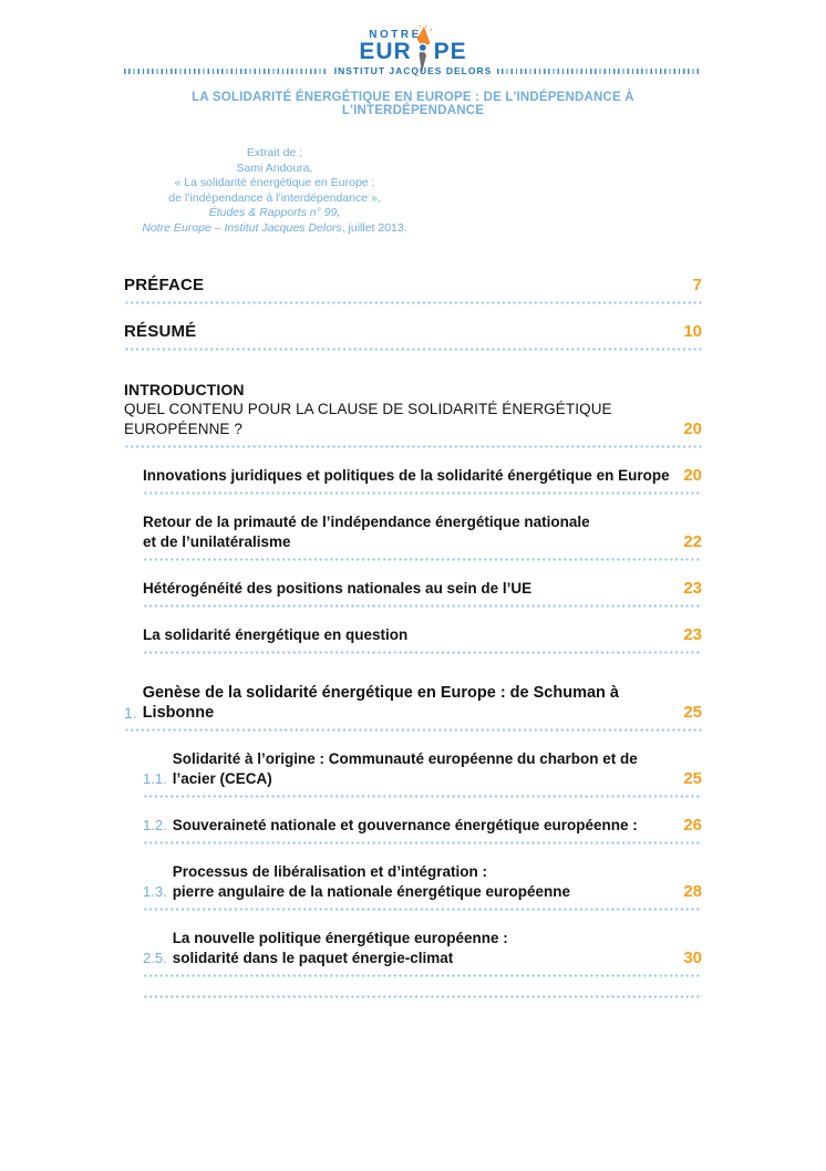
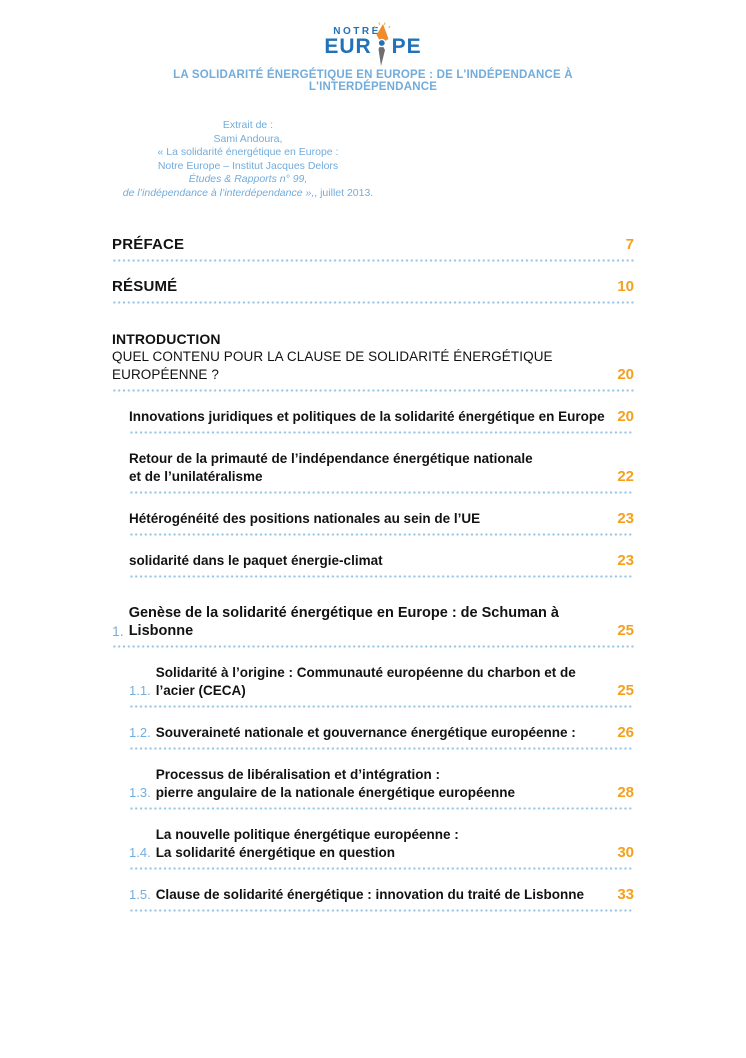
  NOTRE
  EUR
  PE
- INSTITUT JACQUES DELORS
  LA SOLIDARITÉ ÉNERGÉTIQUE EN EUROPE : DE L'INDÉPENDANCE À L'INTERDÉPENDANCE
  Extrait de :
  Sami Andoura,
  « La solidarité énergétique en Europe :
- de l’indépendance à l’interdépendance »,
+ Notre Europe – Institut Jacques Delors
  Études & Rapports n° 99,
- Notre Europe – Institut Jacques Delors, juillet 2013.
+ de l’indépendance à l’interdépendance »,, juillet 2013.
  PRÉFACE
  7
  RÉSUMÉ
  10
  INTRODUCTION
  QUEL CONTENU POUR LA CLAUSE DE SOLIDARITÉ ÉNERGÉTIQUE EUROPÉENNE ?
  20
  Innovations juridiques et politiques de la solidarité énergétique en Europe
  20
  Retour de la primauté de l’indépendance énergétique nationale
  et de l’unilatéralisme
  22
  Hétérogénéité des positions nationales au sein de l’UE
  23
- La solidarité énergétique en question
+ solidarité dans le paquet énergie-climat
  23
  1.
  Genèse de la solidarité énergétique en Europe : de Schuman à Lisbonne
  25
  1.1.
  Solidarité à l’origine : Communauté européenne du charbon et de l’acier (CECA)
  25
  1.2.
  Souveraineté nationale et gouvernance énergétique européenne :
  26
  1.3.
  Processus de libéralisation et d’intégration :
  pierre angulaire de la nationale énergétique européenne
  28
- 2.5.
+ 1.4.
  La nouvelle politique énergétique européenne :
- solidarité dans le paquet énergie-climat
+ La solidarité énergétique en question
  30
+ 1.5.
+ Clause de solidarité énergétique : innovation du traité de Lisbonne
+ 33
